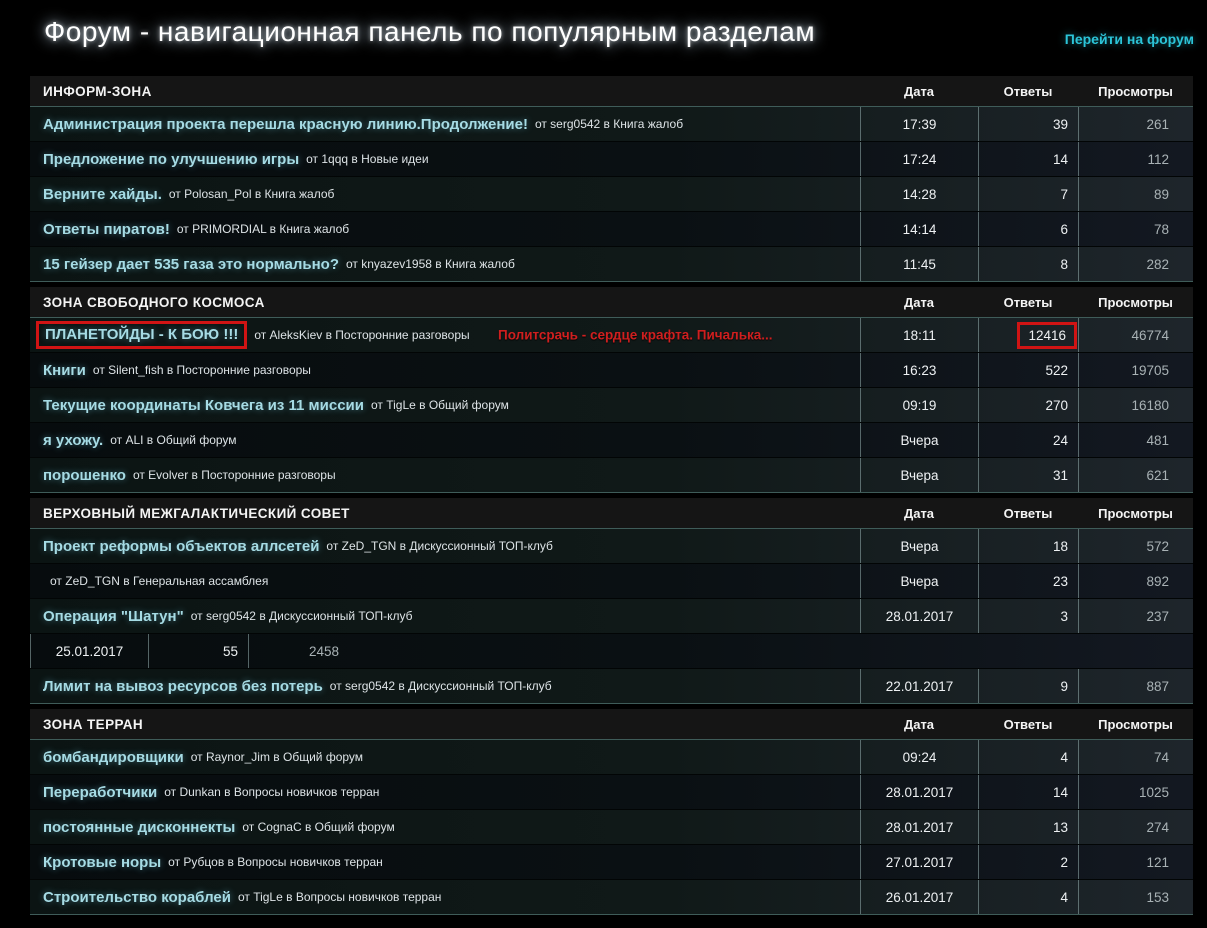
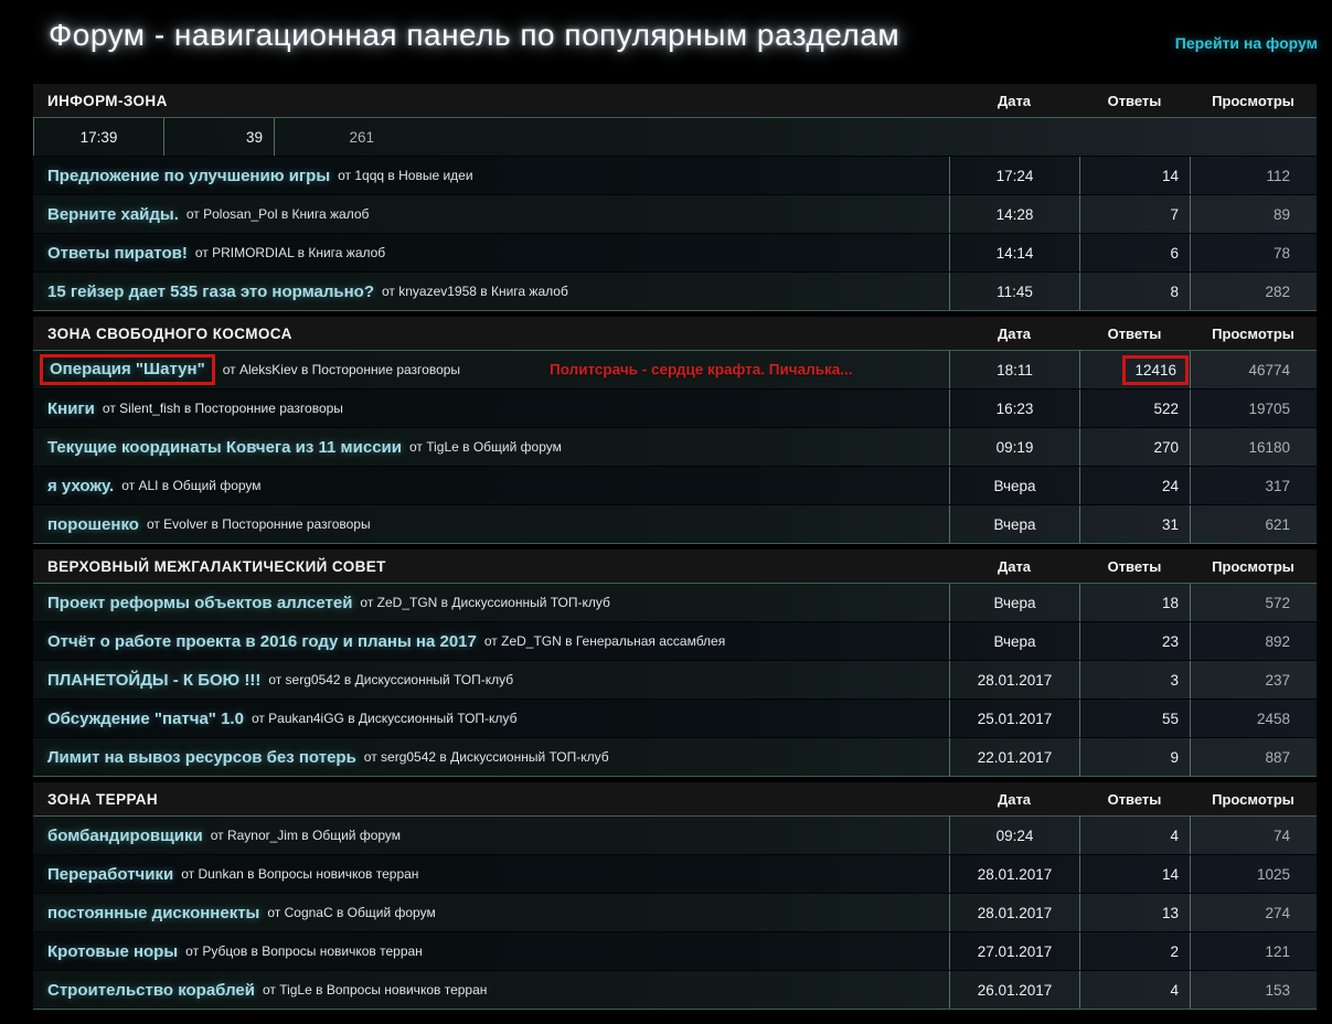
  Форум - навигационная панель по популярным разделам
  Перейти на форум
  ИНФОРМ-ЗОНА
  Дата
  Ответы
  Просмотры
- Администрация проекта перешла красную линию.Продолжение!
- от serg0542 в Книга жалоб
  17:39
  39
  261
  Предложение по улучшению игры
  от 1qqq в Новые идеи
  17:24
  14
  112
  Верните хайды.
  от Polosan_Pol в Книга жалоб
  14:28
  7
  89
  Ответы пиратов!
  от PRIMORDIAL в Книга жалоб
  14:14
  6
  78
  15 гейзер дает 535 газа это нормально?
  от knyazev1958 в Книга жалоб
  11:45
  8
  282
  ЗОНА СВОБОДНОГО КОСМОСА
  Дата
  Ответы
  Просмотры
- ПЛАНЕТОЙДЫ - К БОЮ !!!
+ Операция "Шатун"
  от AleksKiev в Посторонние разговоры
  Политсрачь - сердце крафта. Пичалька...
  18:11
  12416
  46774
  Книги
  от Silent_fish в Посторонние разговоры
  16:23
  522
  19705
  Текущие координаты Ковчега из 11 миссии
  от TigLe в Общий форум
  09:19
  270
  16180
  я ухожу.
  от ALI в Общий форум
  Вчера
  24
- 481
+ 317
  порошенко
  от Evolver в Посторонние разговоры
  Вчера
  31
  621
  ВЕРХОВНЫЙ МЕЖГАЛАКТИЧЕСКИЙ СОВЕТ
  Дата
  Ответы
  Просмотры
  Проект реформы объектов аллсетей
  от ZeD_TGN в Дискуссионный ТОП-клуб
  Вчера
  18
  572
+ Отчёт о работе проекта в 2016 году и планы на 2017
  от ZeD_TGN в Генеральная ассамблея
  Вчера
  23
  892
- Операция "Шатун"
+ ПЛАНЕТОЙДЫ - К БОЮ !!!
  от serg0542 в Дискуссионный ТОП-клуб
  28.01.2017
  3
  237
+ Обсуждение "патча" 1.0
+ от Paukan4iGG в Дискуссионный ТОП-клуб
  25.01.2017
  55
  2458
  Лимит на вывоз ресурсов без потерь
  от serg0542 в Дискуссионный ТОП-клуб
  22.01.2017
  9
  887
  ЗОНА ТЕРРАН
  Дата
  Ответы
  Просмотры
  бомбандировщики
  от Raynor_Jim в Общий форум
  09:24
  4
  74
  Переработчики
  от Dunkan в Вопросы новичков терран
  28.01.2017
  14
  1025
  постоянные дисконнекты
  от CognaC в Общий форум
  28.01.2017
  13
  274
  Кротовые норы
  от Рубцов в Вопросы новичков терран
  27.01.2017
  2
  121
  Строительство кораблей
  от TigLe в Вопросы новичков терран
  26.01.2017
  4
  153
